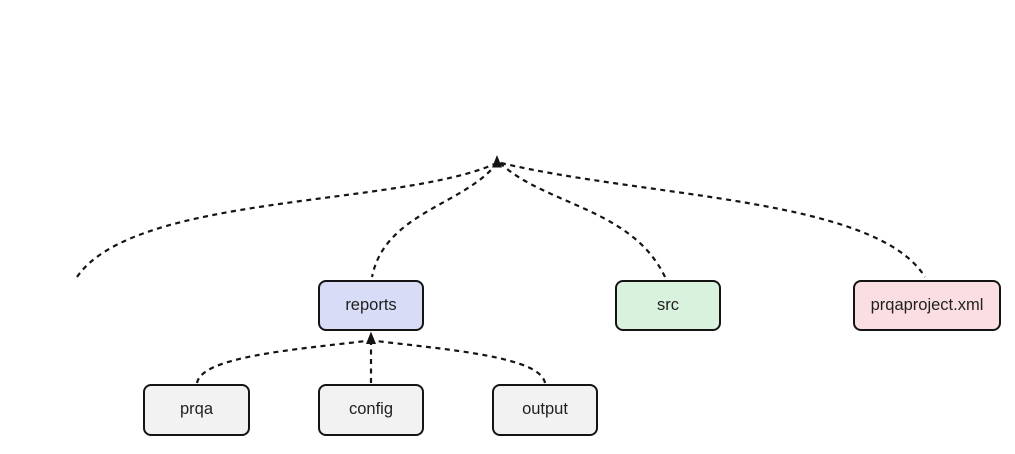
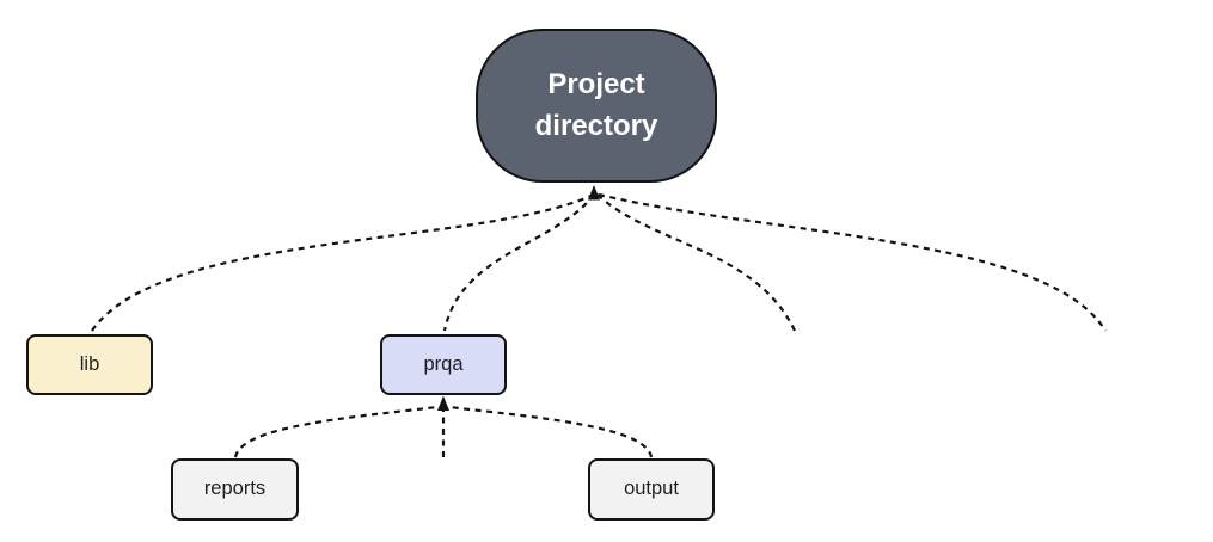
+ Project directory
+ lib
- reports
+ prqa
- src
- prqaproject.xml
- prqa
+ reports
- config
  output
